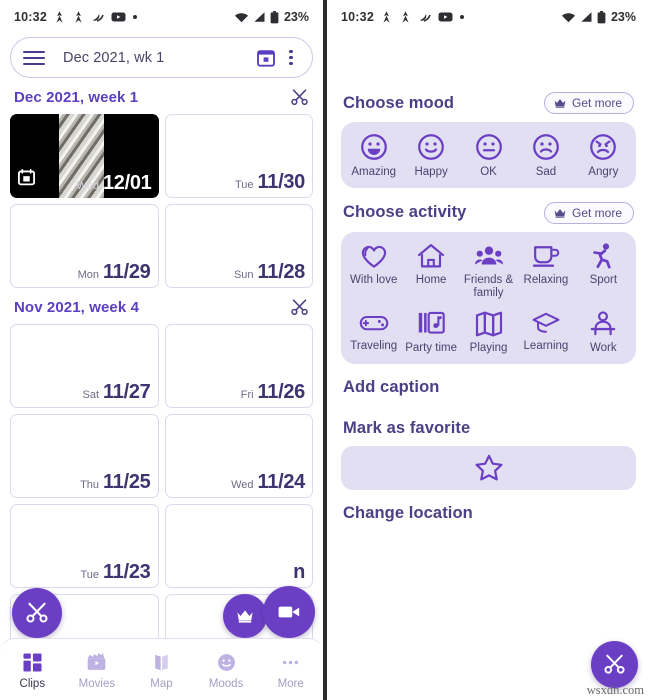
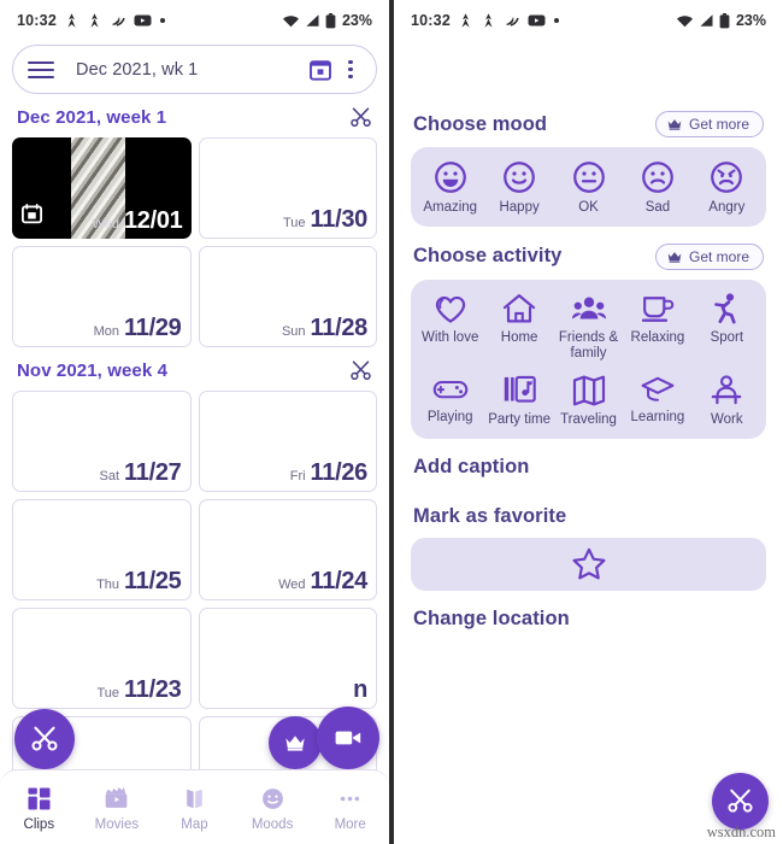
  10:32
  23%
  Dec 2021, wk 1
  Dec 2021, week 1
  Wed
  12/01
  Tue
  11/30
  Mon
  11/29
  Sun
  11/28
  Nov 2021, week 4
  Sat
  11/27
  Fri
  11/26
  Thu
  11/25
  Wed
  11/24
  Tue
  11/23
  n
  Clips
  Movies
  Map
  Moods
  More
  10:32
  23%
  Choose mood
  Get more
  Amazing
  Happy
  OK
  Sad
  Angry
  Choose activity
  Get more
  With love
  Home
  Friends & family
  Relaxing
  Sport
- Traveling
+ Playing
  Party time
- Playing
+ Traveling
  Learning
  Work
  Add caption
  Mark as favorite
  Change location
  wsxdn.com
